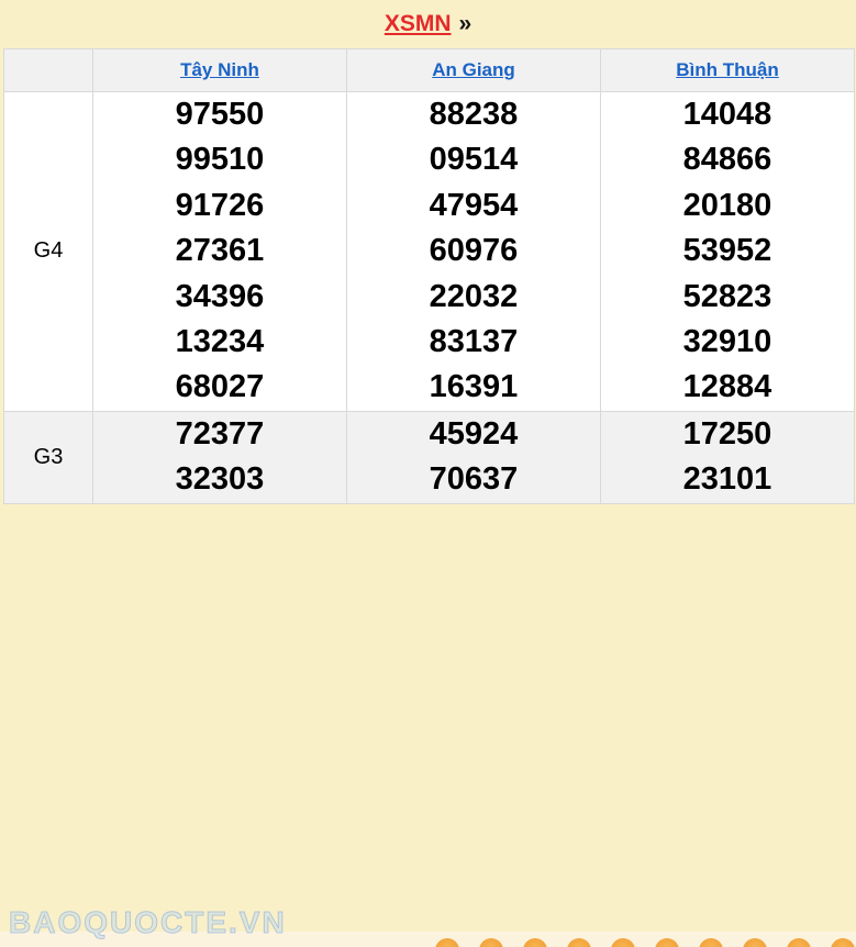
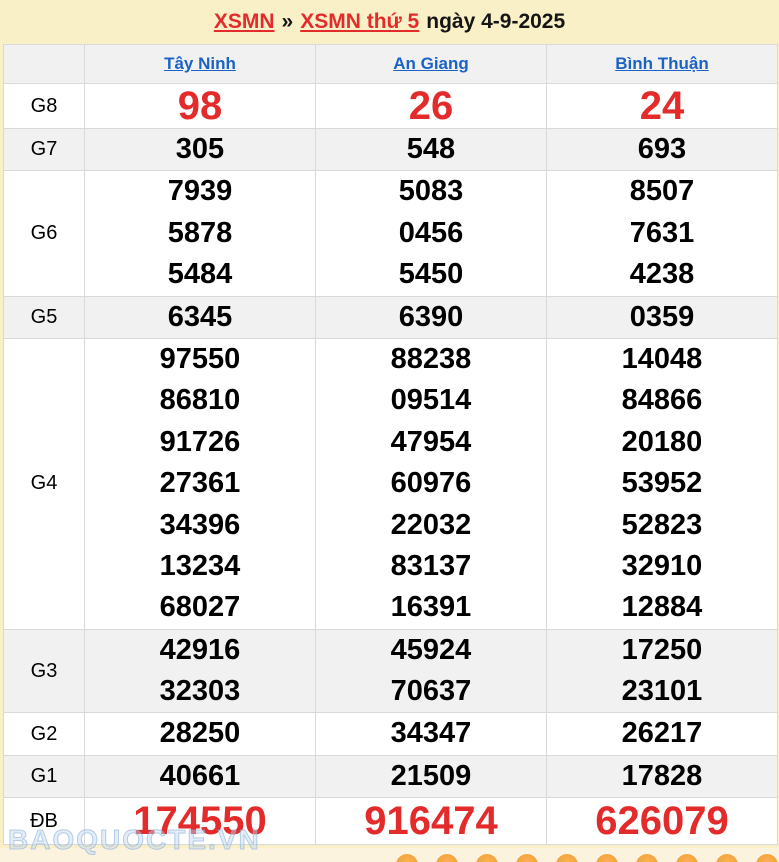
  XSMN
  »
+ XSMN thứ 5
+ ngày 4-9-2025
  	Tây Ninh	An Giang	Bình Thuận
+ G8	98	26	24
+ G7	305	548	693
+ G6	7939 5878 5484	5083 0456 5450	8507 7631 4238
+ G5	6345	6390	0359
- G4	97550 99510 91726 27361 34396 13234 68027	88238 09514 47954 60976 22032 83137 16391	14048 84866 20180 53952 52823 32910 12884
+ G4	97550 86810 91726 27361 34396 13234 68027	88238 09514 47954 60976 22032 83137 16391	14048 84866 20180 53952 52823 32910 12884
- G3	72377 32303	45924 70637	17250 23101
+ G3	42916 32303	45924 70637	17250 23101
+ G2	28250	34347	26217
+ G1	40661	21509	17828
+ ĐB	174550	916474	626079
  BAOQUOCTE.VN
